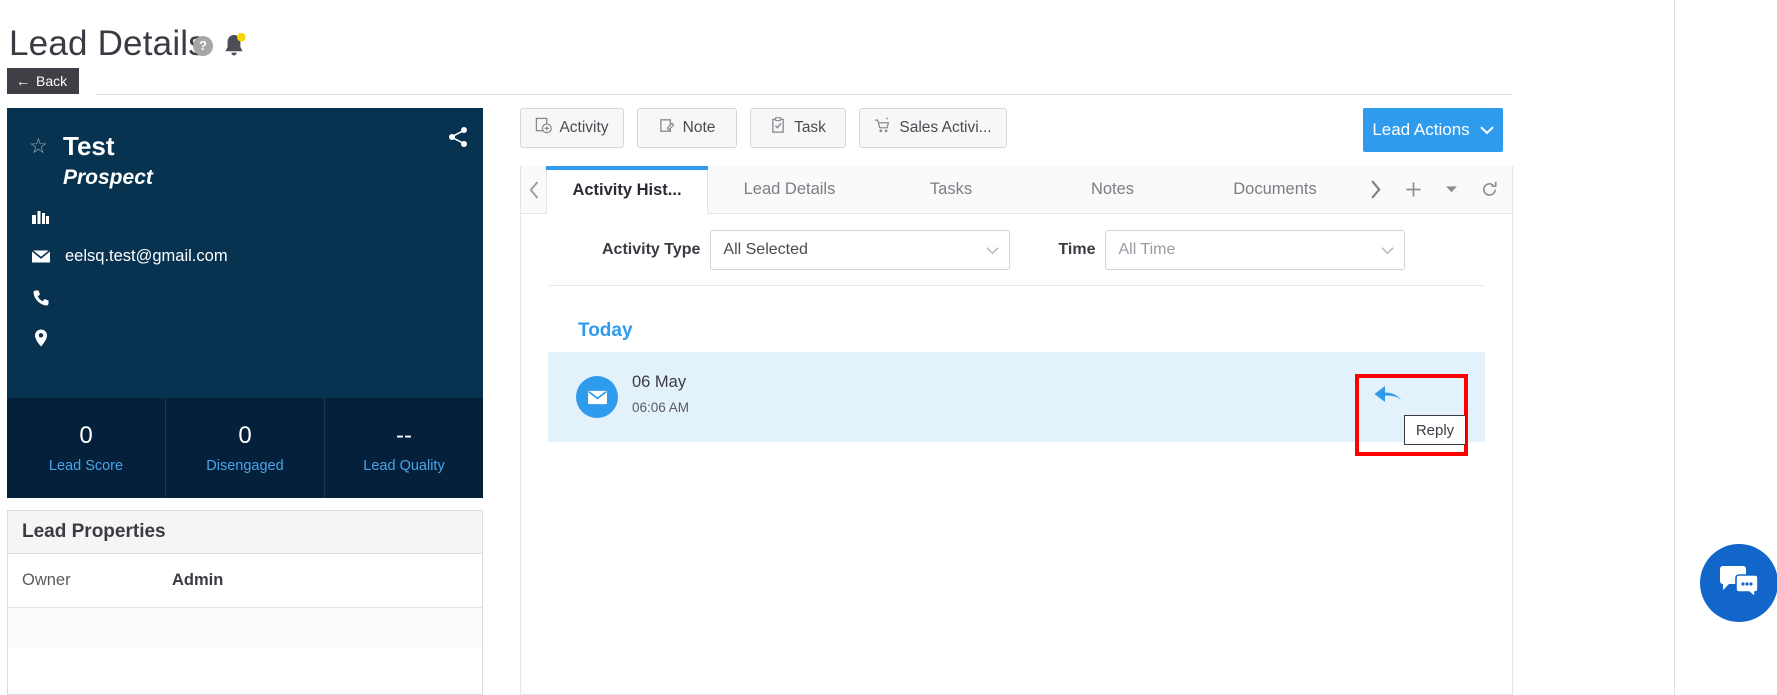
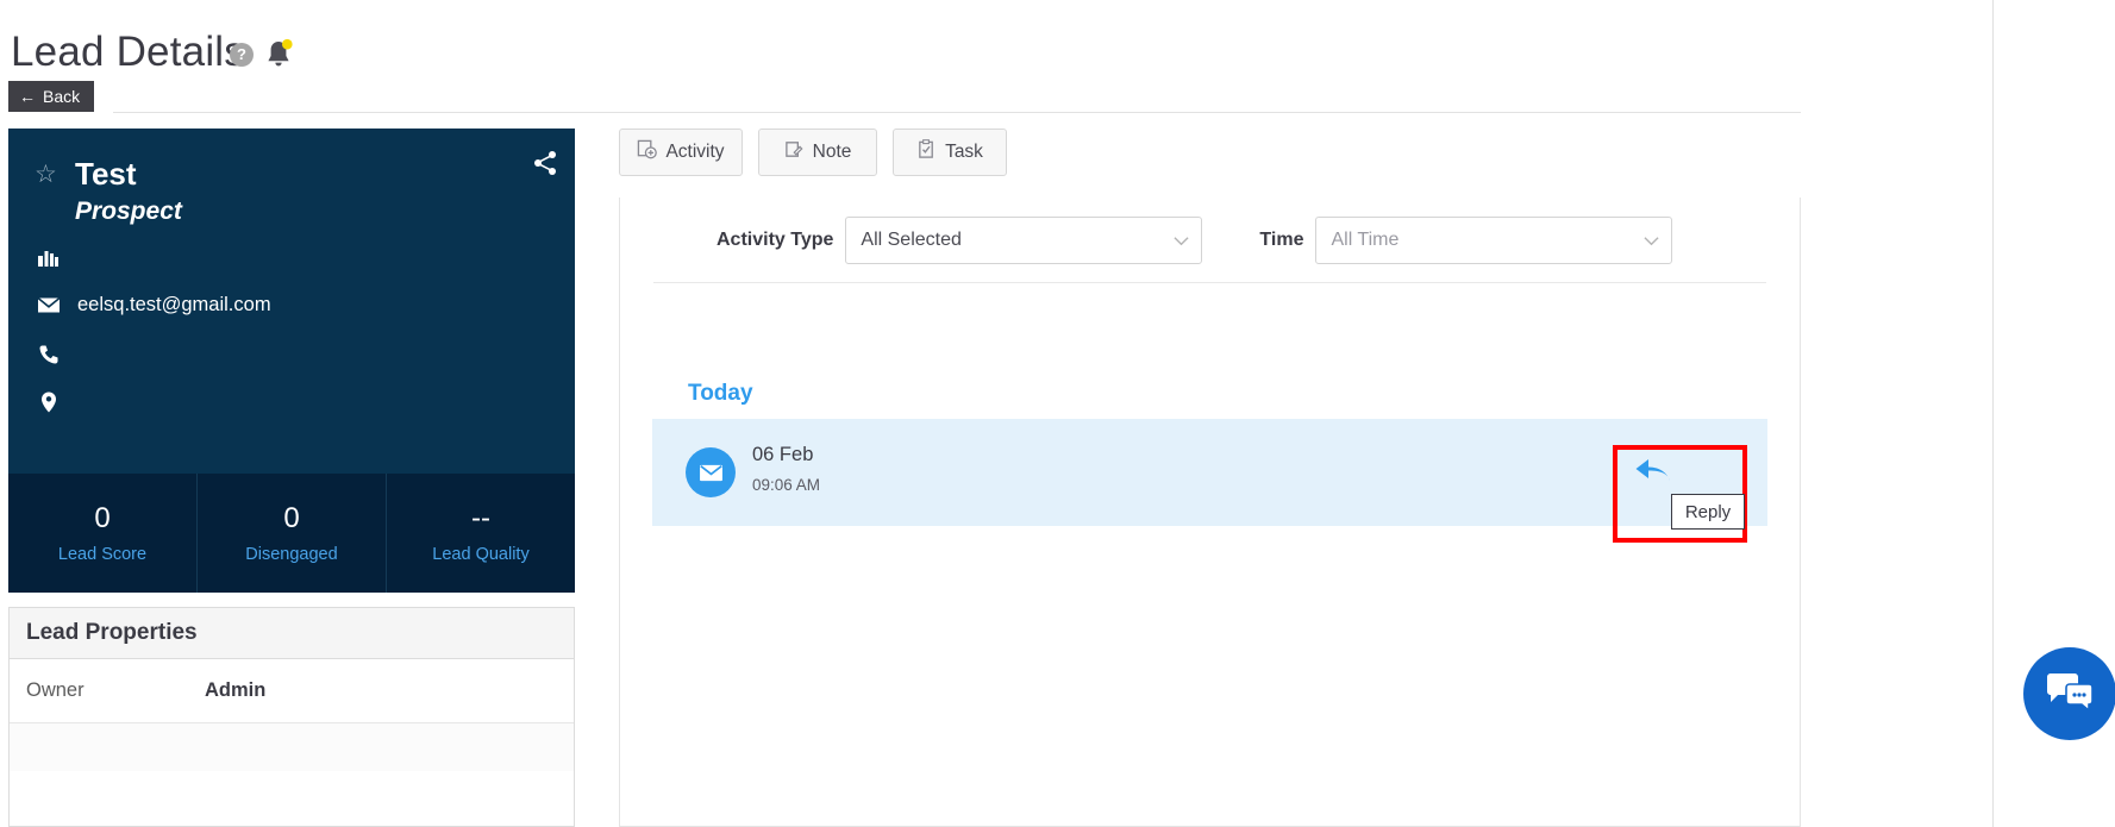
  Lead Detail
  ?
  ←
  Back
  ☆
  Test
  Prospect
  eelsq.test@gmail.com
  0
  Lead Score
  0
  Disengaged
  --
  Lead Quality
  Lead Properties
  Owner
  Admin
  Activity
  Note
  Task
- *
- Sales Activi...
- Lead Actions
- Activity Hist...
- Lead Details
- Tasks
- Notes
- Documents
  Activity Type
  All Selected
  Time
  All Time
  Today
- 06 May
+ 06 Feb
- 06:06 AM
+ 09:06 AM
  Reply
